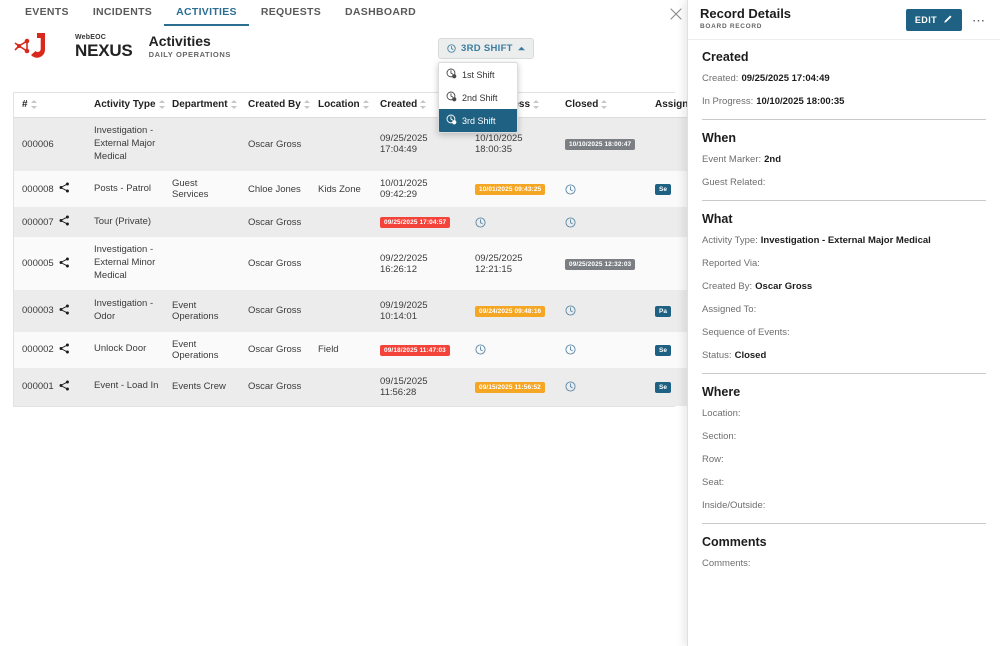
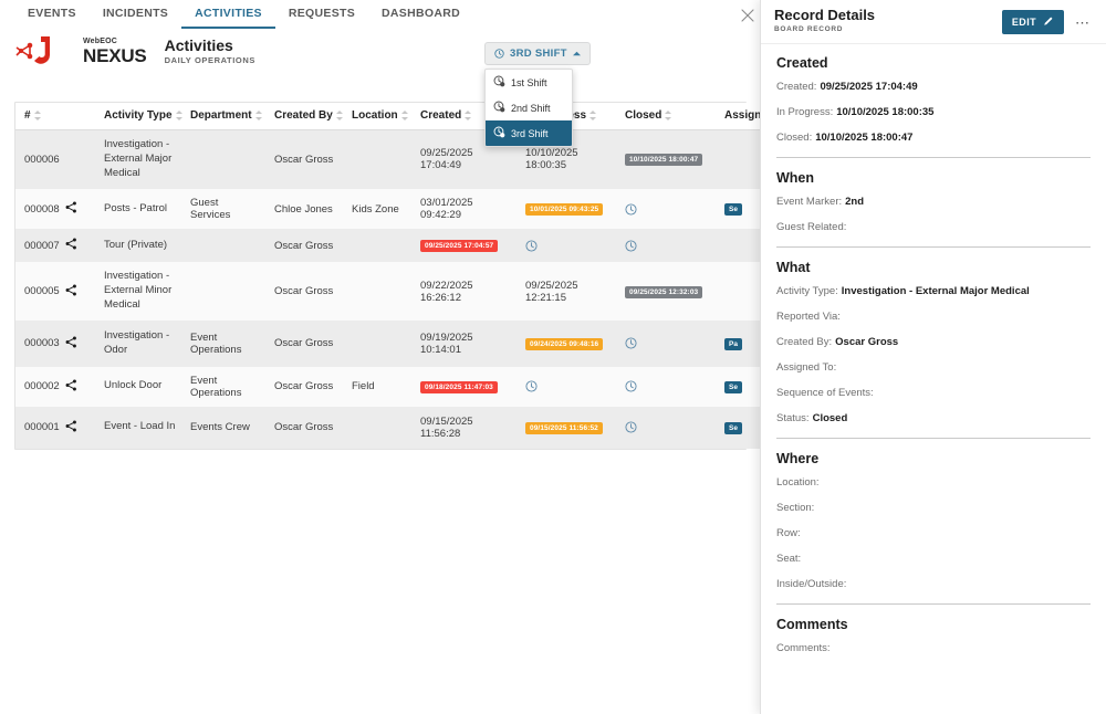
  EVENTS
  INCIDENTS
  ACTIVITIES
  REQUESTS
  DASHBOARD
  NEXUS
  Activities
  DAILY OPERATIONS
  3RD SHIFT
  1st Shift
  2nd Shift
  3rd Shift
  #	Activity Type	Department	Created By	Location	Created	ss	Closed	Assign
  000006	Investigation - External Major Medical		Oscar Gross		09/25/2025 17:04:49	10/10/2025 18:00:35
- 000008	Posts - Patrol	Guest Services	Chloe Jones	Kids Zone	10/01/2025 09:42:29
+ 000008	Posts - Patrol	Guest Services	Chloe Jones	Kids Zone	03/01/2025 09:42:29
  000005	Investigation - External Minor Medical		Oscar Gross		09/22/2025 16:26:12	09/25/2025 12:21:15
  000003	Investigation - Odor	Event Operations	Oscar Gross		09/19/2025 10:14:01
  000001	Event - Load In	Events Crew	Oscar Gross		09/15/2025 11:56:28
  Record Details
  EDIT
  ⋯
  Created
  Created: 09/25/2025 17:04:49
  In Progress: 10/10/2025 18:00:35
+ Closed: 10/10/2025 18:00:47
  When
  Event Marker: 2nd
  Guest Related:
  What
  Activity Type: Investigation - External Major Medical
  Reported Via:
  Created By: Oscar Gross
  Assigned To:
  Sequence of Events:
  Status: Closed
  Where
  Location:
  Section:
  Row:
  Seat:
  Inside/Outside:
  Comments
  Comments:
